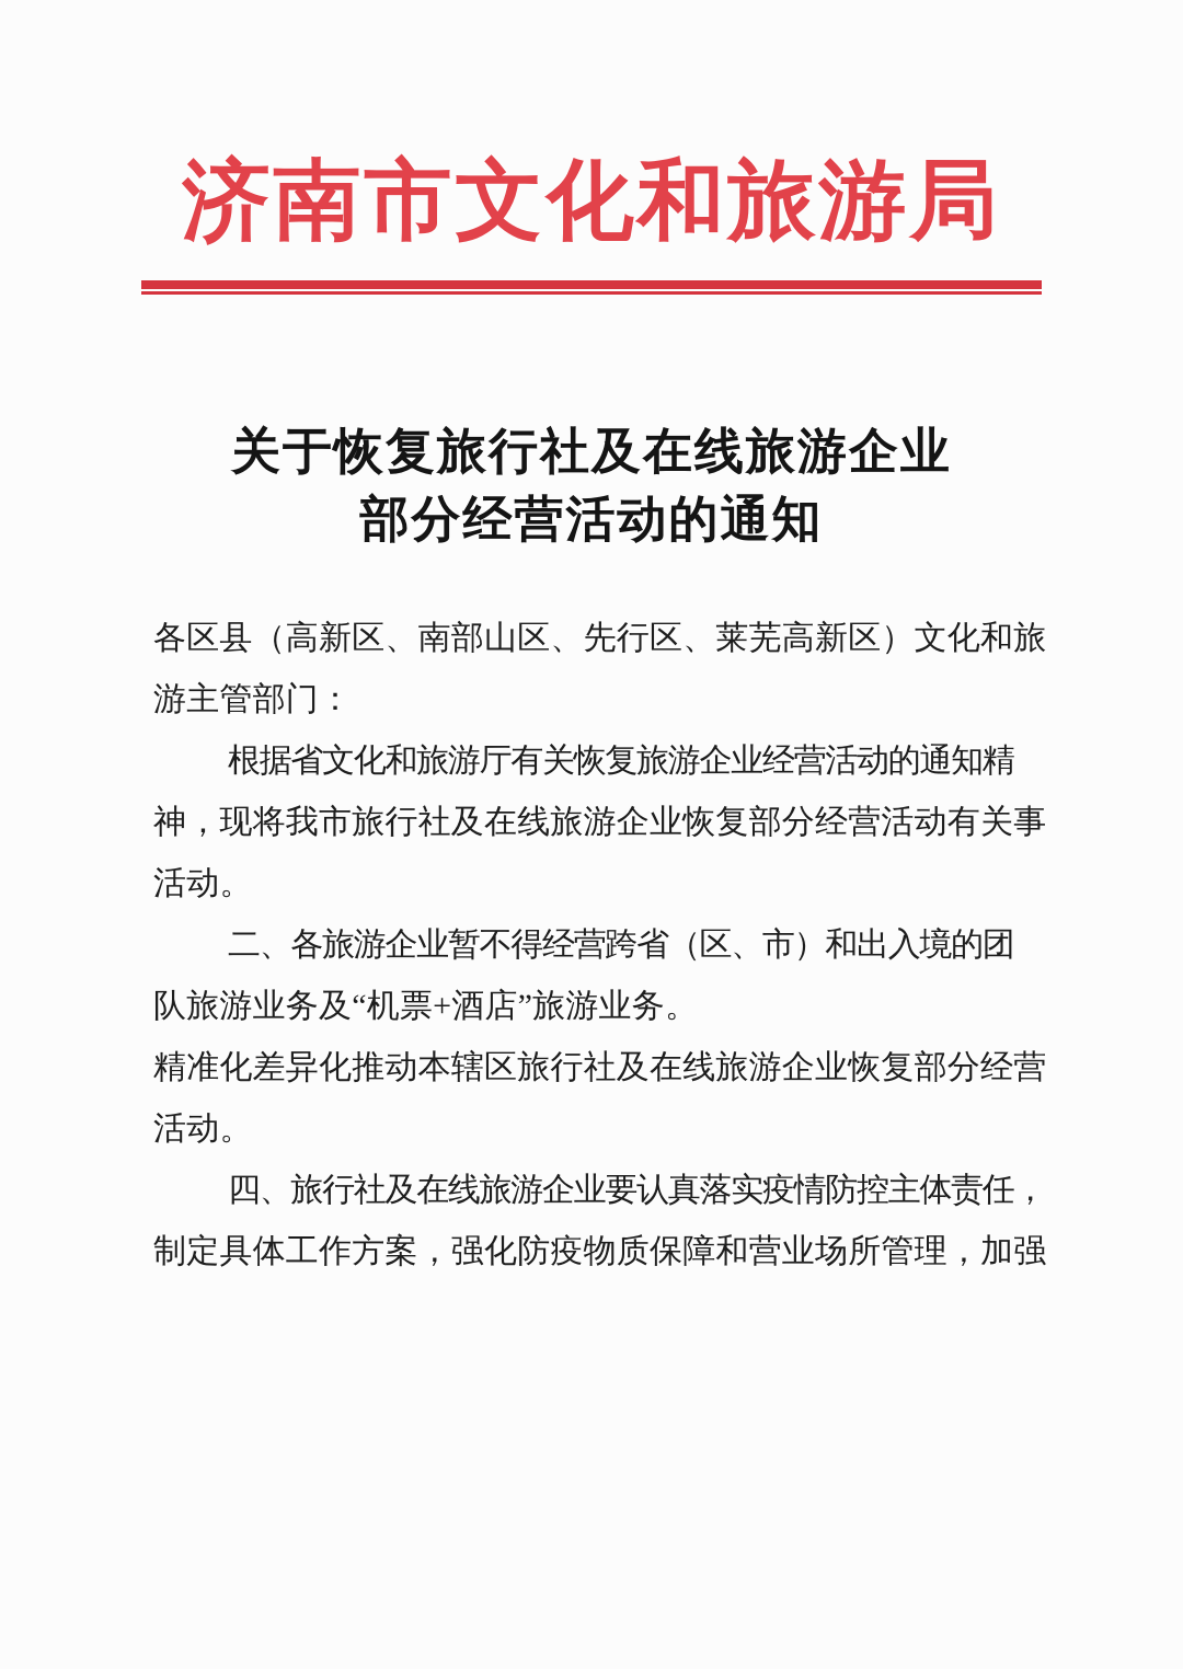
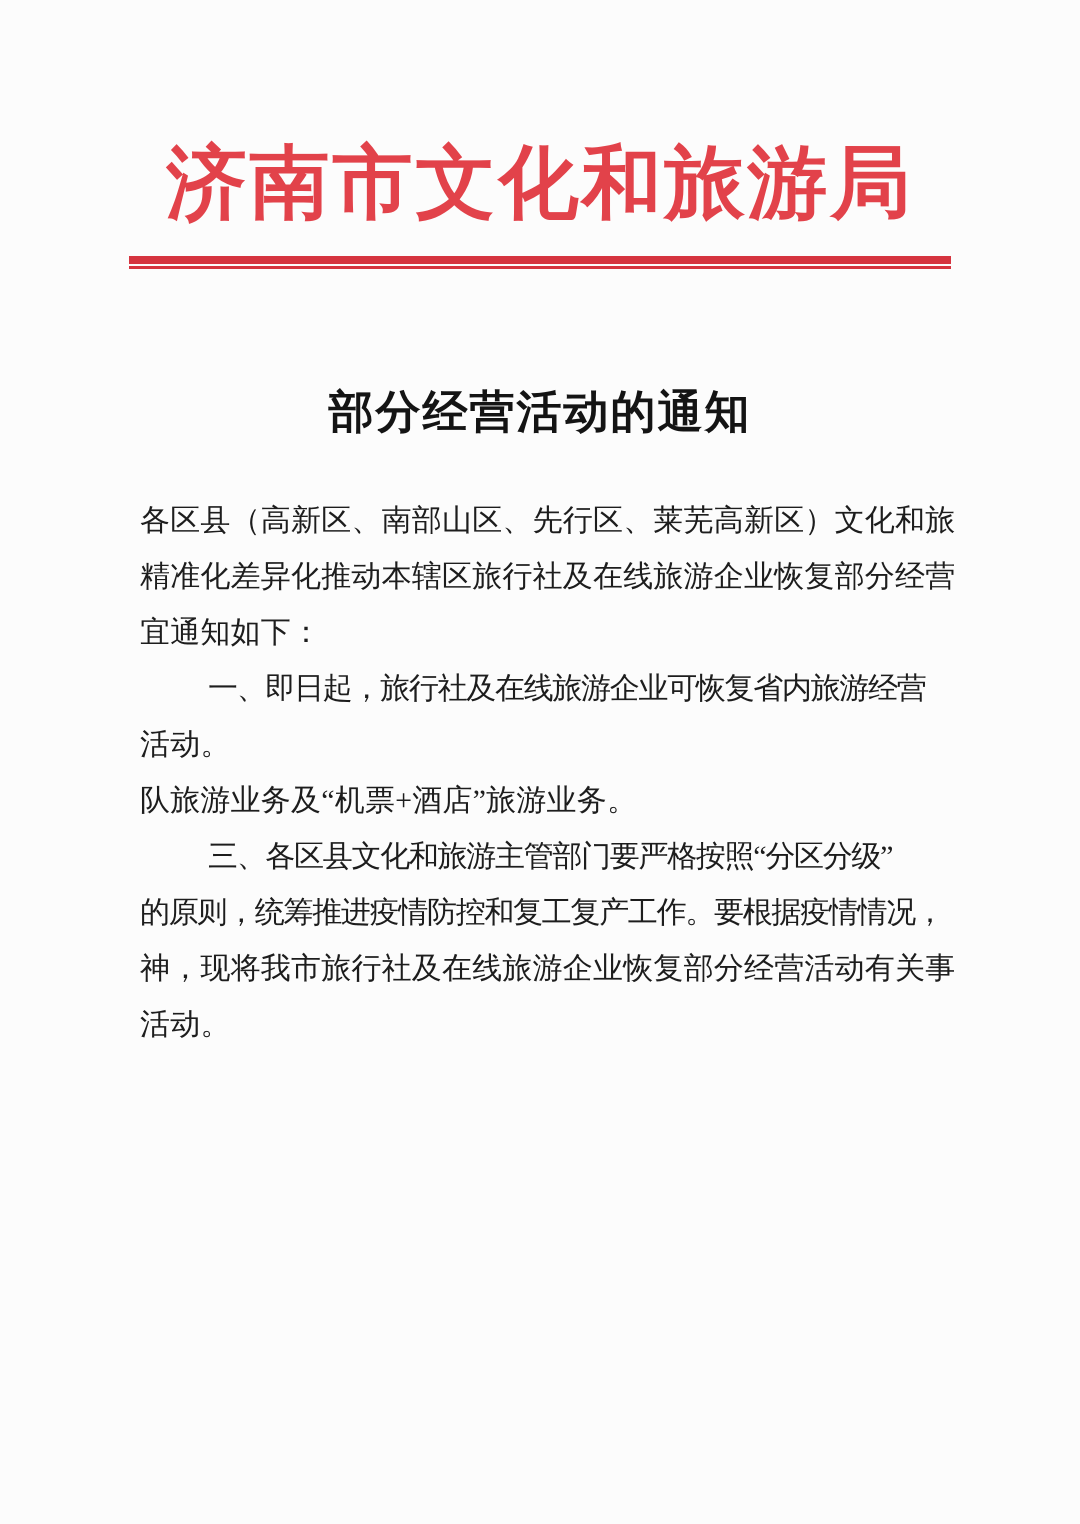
  济南市文化和旅游局
- 关于恢复旅行社及在线旅游企业
  部分经营活动的通知
  各区县（高新区、南部山区、先行区、莱芜高新区）文化和旅
- 游主管部门：
- 根据省文化和旅游厅有关恢复旅游企业经营活动的通知精
- 神，现将我市旅行社及在线旅游企业恢复部分经营活动有关事
+ 精准化差异化推动本辖区旅行社及在线旅游企业恢复部分经营
+ 宜通知如下：
+ 一、即日起，旅行社及在线旅游企业可恢复省内旅游经营
  活动。
- 二、各旅游企业暂不得经营跨省（区、市）和出入境的团
  队旅游业务及“机票+酒店”旅游业务。
+ 三、各区县文化和旅游主管部门要严格按照“分区分级”
+ 的原则，统筹推进疫情防控和复工复产工作。要根据疫情情况，
- 精准化差异化推动本辖区旅行社及在线旅游企业恢复部分经营
+ 神，现将我市旅行社及在线旅游企业恢复部分经营活动有关事
  活动。
- 四、旅行社及在线旅游企业要认真落实疫情防控主体责任，
- 制定具体工作方案，强化防疫物质保障和营业场所管理，加强
